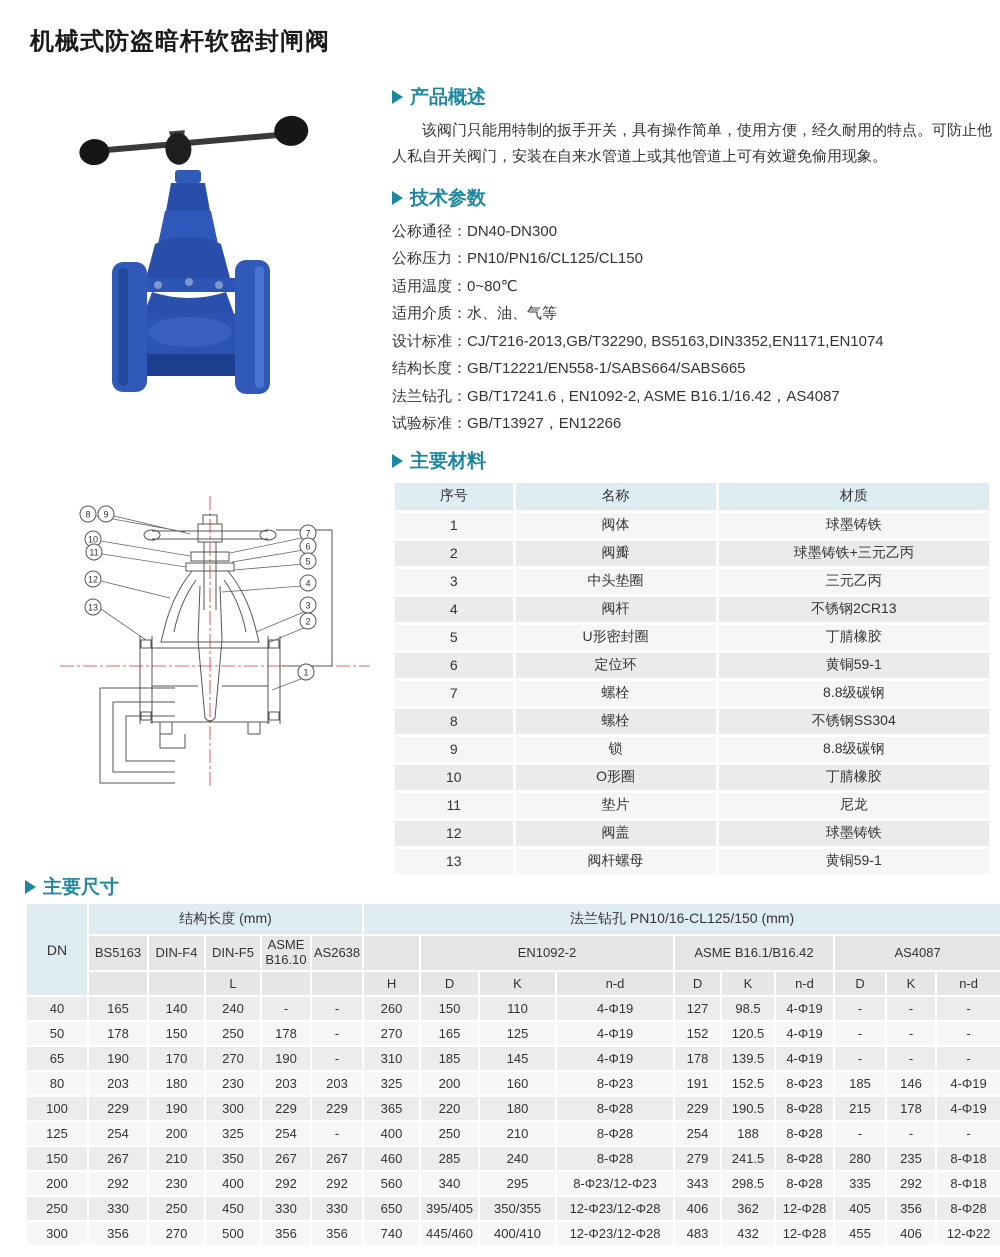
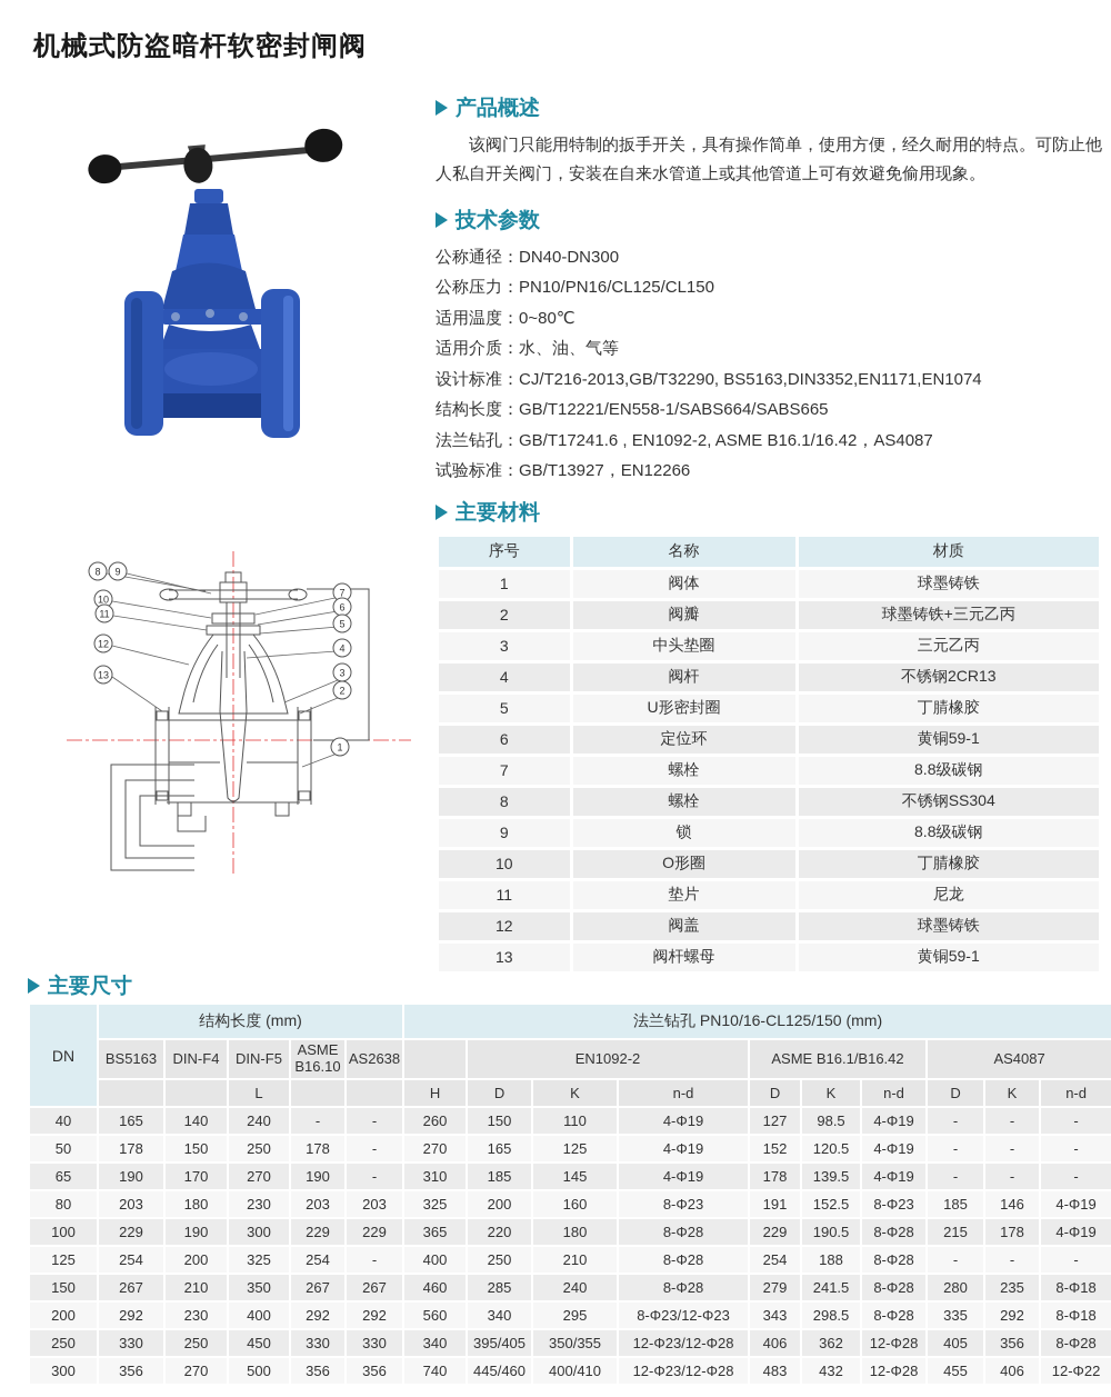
  机械式防盗暗杆软密封闸阀
  产品概述
  该阀门只能用特制的扳手开关，具有操作简单，使用方便，经久耐用的特点。可防止他人私自开关阀门，安装在自来水管道上或其他管道上可有效避免偷用现象。
  技术参数
  公称通径：DN40-DN300
  公称压力：PN10/PN16/CL125/CL150
  适用温度：0~80℃
  适用介质：水、油、气等
  设计标准：CJ/T216-2013,GB/T32290, BS5163,DIN3352,EN1171,EN1074
  结构长度：GB/T12221/EN558-1/SABS664/SABS665
  法兰钻孔：GB/T17241.6 , EN1092-2, ASME B16.1/16.42，AS4087
  试验标准：GB/T13927，EN12266
  主要材料
  序号	名称	材质
  1	阀体	球墨铸铁
  2	阀瓣	球墨铸铁+三元乙丙
  3	中头垫圈	三元乙丙
  4	阀杆	不锈钢2CR13
  5	U形密封圈	丁腈橡胶
  6	定位环	黄铜59-1
  7	螺栓	8.8级碳钢
  8	螺栓	不锈钢SS304
  9	锁	8.8级碳钢
  10	O形圈	丁腈橡胶
  11	垫片	尼龙
  12	阀盖	球墨铸铁
  13	阀杆螺母	黄铜59-1
  8
  9
  10
  11
  12
  13
  7
  6
  5
  4
  3
  2
  1
  主要尺寸
  DN	结构长度 (mm)	法兰钻孔 PN10/16-CL125/150 (mm)
  BS5163	DIN-F4	DIN-F5	ASME B16.10	AS2638		EN1092-2	ASME B16.1/B16.42	AS4087
  		L			H	D	K	n-d	D	K	n-d	D	K	n-d
  40	165	140	240	-	-	260	150	110	4-Φ19	127	98.5	4-Φ19	-	-	-
  50	178	150	250	178	-	270	165	125	4-Φ19	152	120.5	4-Φ19	-	-	-
  65	190	170	270	190	-	310	185	145	4-Φ19	178	139.5	4-Φ19	-	-	-
  80	203	180	230	203	203	325	200	160	8-Φ23	191	152.5	8-Φ23	185	146	4-Φ19
  100	229	190	300	229	229	365	220	180	8-Φ28	229	190.5	8-Φ28	215	178	4-Φ19
  125	254	200	325	254	-	400	250	210	8-Φ28	254	188	8-Φ28	-	-	-
  150	267	210	350	267	267	460	285	240	8-Φ28	279	241.5	8-Φ28	280	235	8-Φ18
  200	292	230	400	292	292	560	340	295	8-Φ23/12-Φ23	343	298.5	8-Φ28	335	292	8-Φ18
- 250	330	250	450	330	330	650	395/405	350/355	12-Φ23/12-Φ28	406	362	12-Φ28	405	356	8-Φ28
+ 250	330	250	450	330	330	340	395/405	350/355	12-Φ23/12-Φ28	406	362	12-Φ28	405	356	8-Φ28
  300	356	270	500	356	356	740	445/460	400/410	12-Φ23/12-Φ28	483	432	12-Φ28	455	406	12-Φ22
